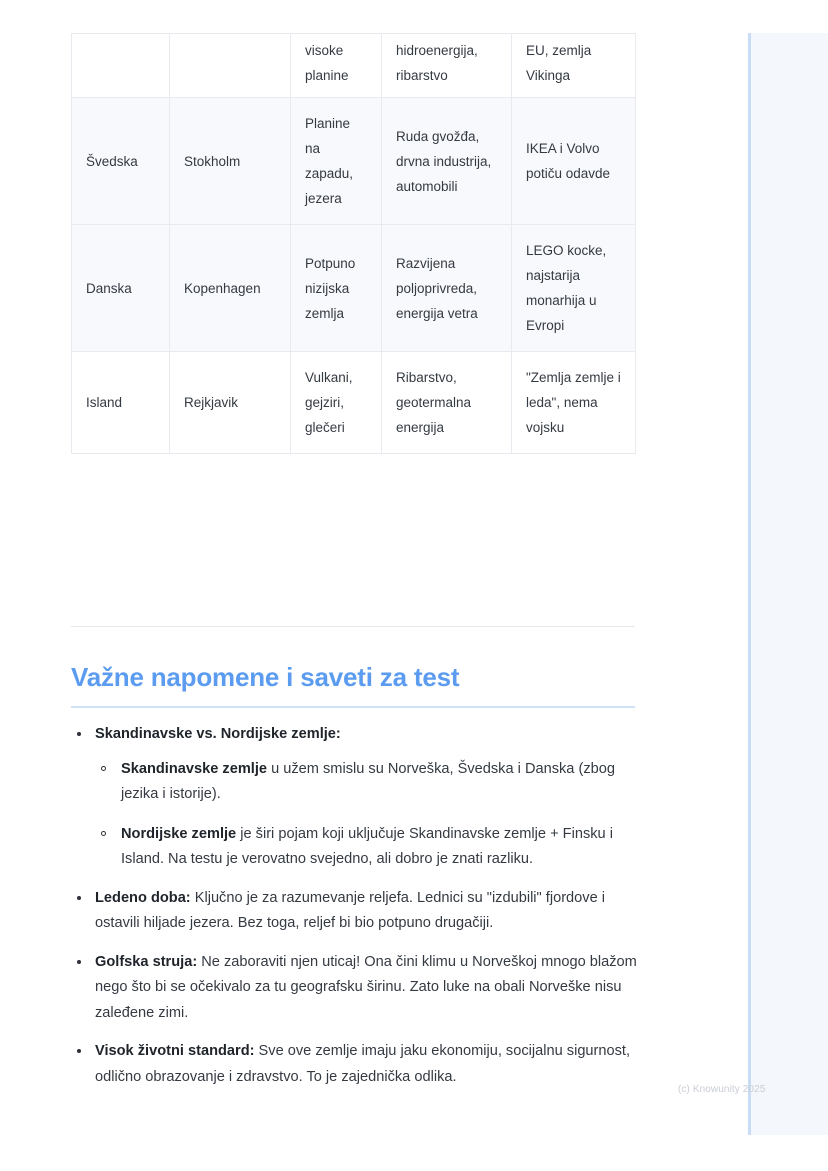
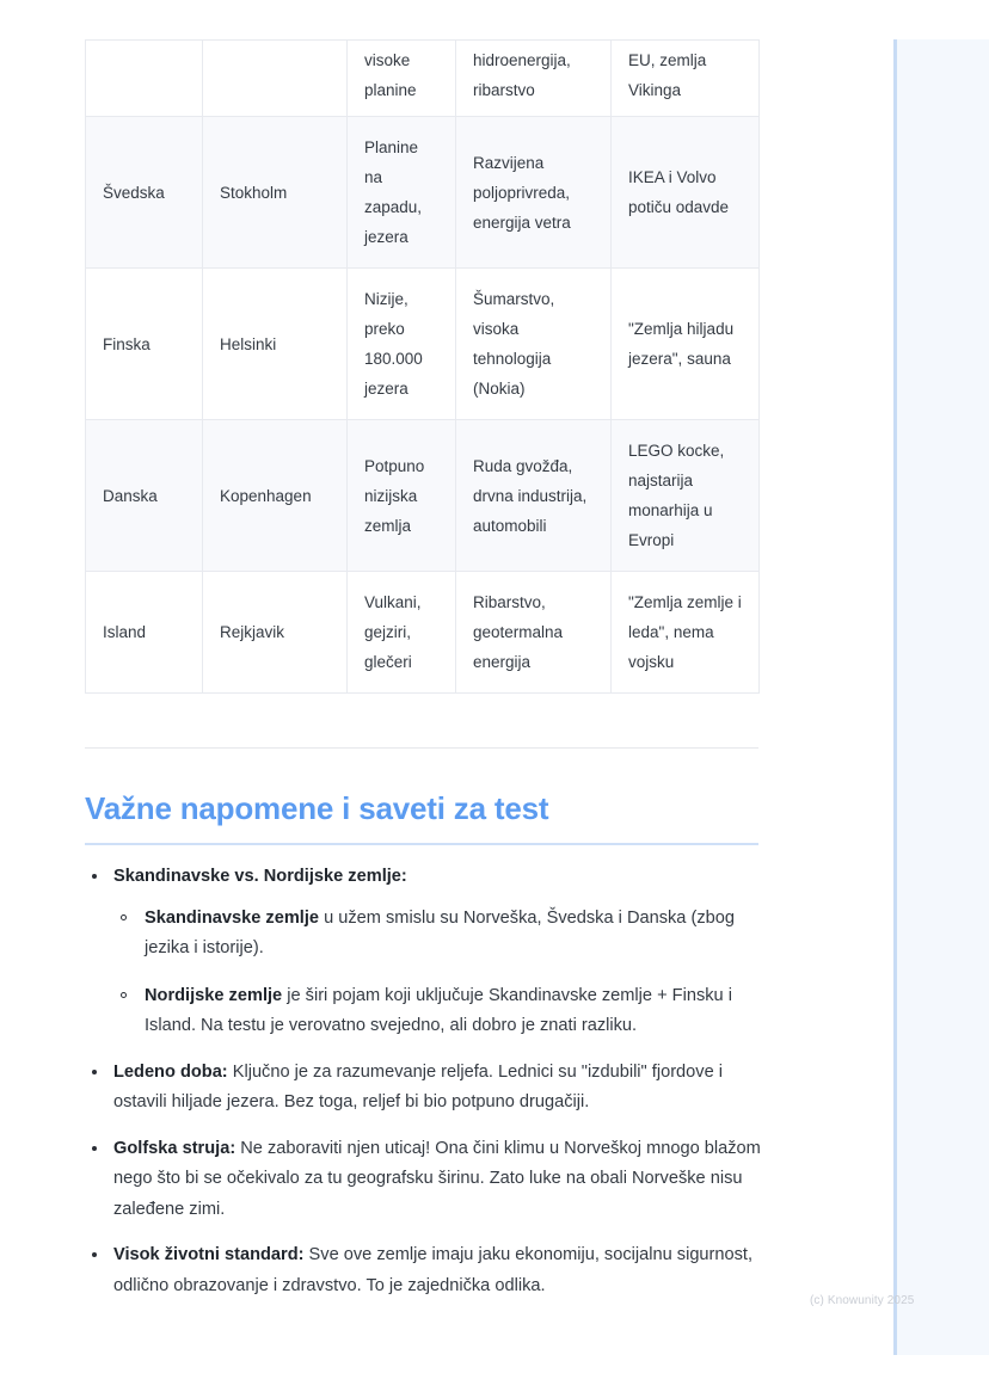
  		visoke planine	hidroenergija, ribarstvo	EU, zemlja Vikinga
- Švedska	Stokholm	Planine na zapadu, jezera	Ruda gvožđa, drvna industrija, automobili	IKEA i Volvo potiču odavde
+ Švedska	Stokholm	Planine na zapadu, jezera	Razvijena poljoprivreda, energija vetra	IKEA i Volvo potiču odavde
+ Finska	Helsinki	Nizije, preko 180.000 jezera	Šumarstvo, visoka tehnologija (Nokia)	"Zemlja hiljadu jezera", sauna
- Danska	Kopenhagen	Potpuno nizijska zemlja	Razvijena poljoprivreda, energija vetra	LEGO kocke, najstarija monarhija u Evropi
+ Danska	Kopenhagen	Potpuno nizijska zemlja	Ruda gvožđa, drvna industrija, automobili	LEGO kocke, najstarija monarhija u Evropi
  Island	Rejkjavik	Vulkani, gejziri, glečeri	Ribarstvo, geotermalna energija	"Zemlja zemlje i leda", nema vojsku
  Važne napomene i saveti za test
  Skandinavske vs. Nordijske zemlje:
  Skandinavske zemlje u užem smislu su Norveška, Švedska i Danska (zbog jezika i istorije).
  Nordijske zemlje je širi pojam koji uključuje Skandinavske zemlje + Finsku i Island. Na testu je verovatno svejedno, ali dobro je znati razliku.
  Ledeno doba: Ključno je za razumevanje reljefa. Lednici su "izdubili" fjordove i ostavili hiljade jezera. Bez toga, reljef bi bio potpuno drugačiji.
  Golfska struja: Ne zaboraviti njen uticaj! Ona čini klimu u Norveškoj mnogo blažom nego što bi se očekivalo za tu geografsku širinu. Zato luke na obali Norveške nisu zaleđene zimi.
  Visok životni standard: Sve ove zemlje imaju jaku ekonomiju, socijalnu sigurnost, odlično obrazovanje i zdravstvo. To je zajednička odlika.
  (c) Knowunity 2025
